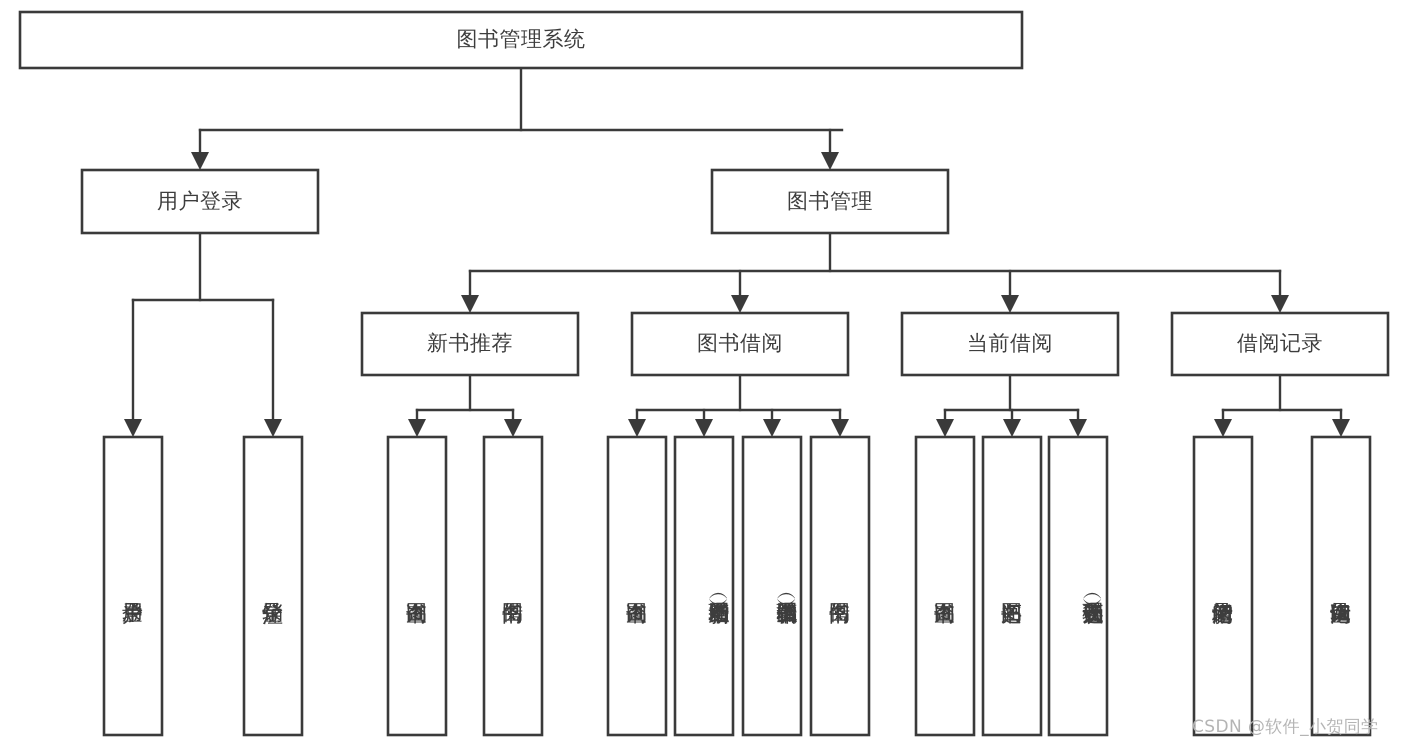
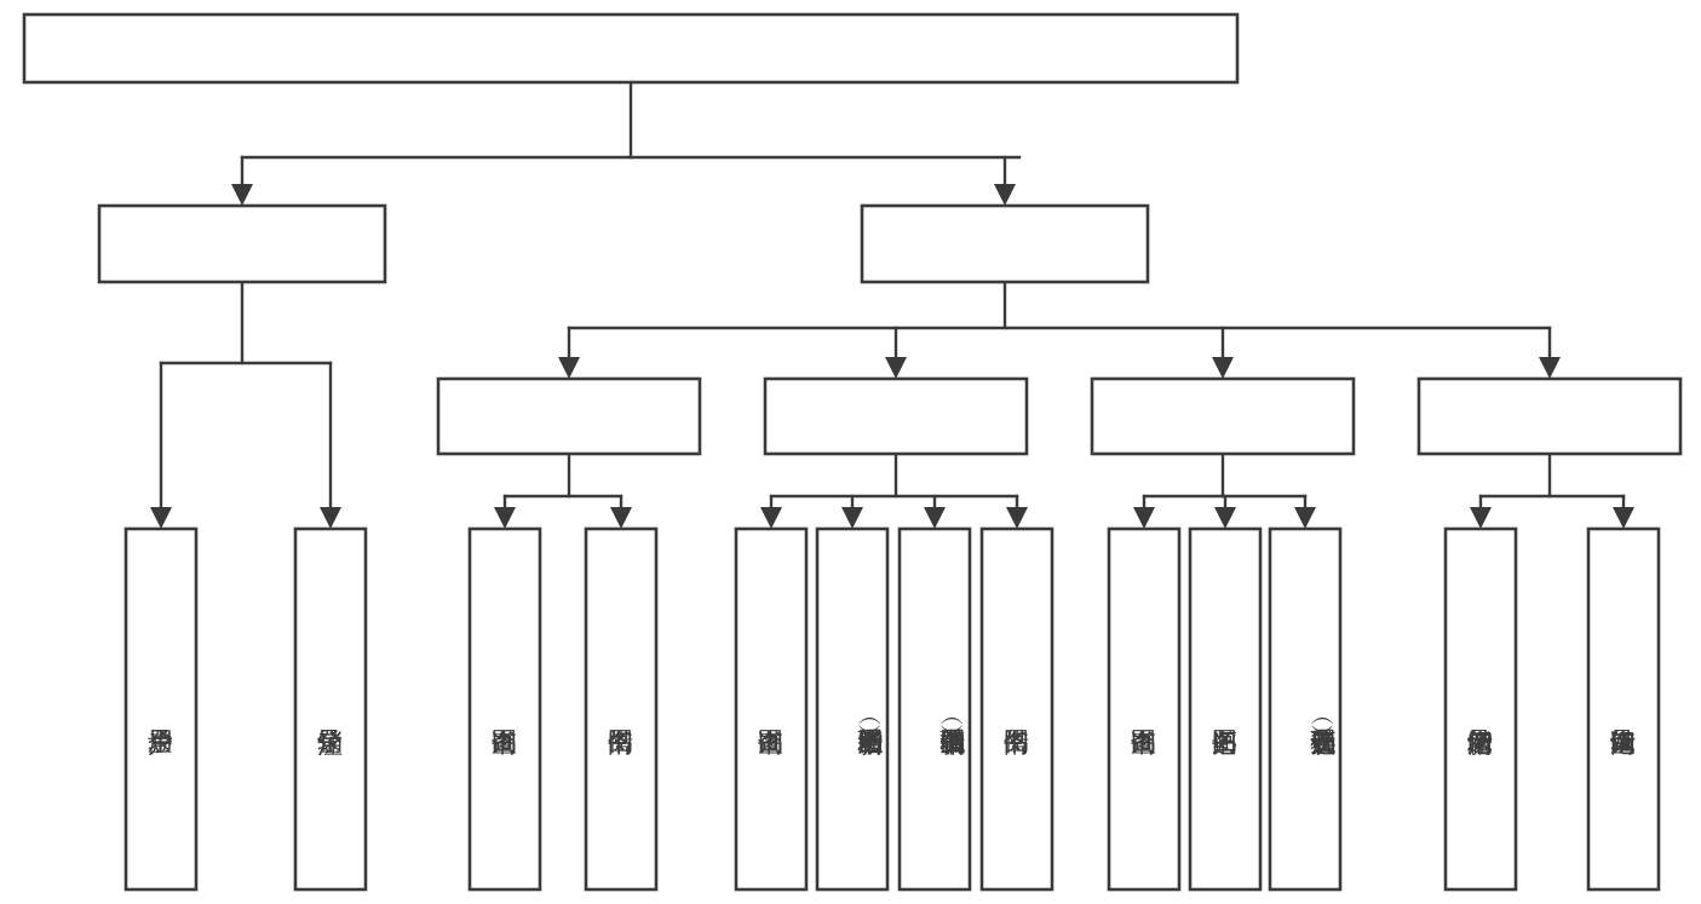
- 图书管理系统
- 用户登录
- 图书管理
- 新书推荐
- 图书借阅
- 当前借阅
- 借阅记录
- CSDN @软件_小贺同学
